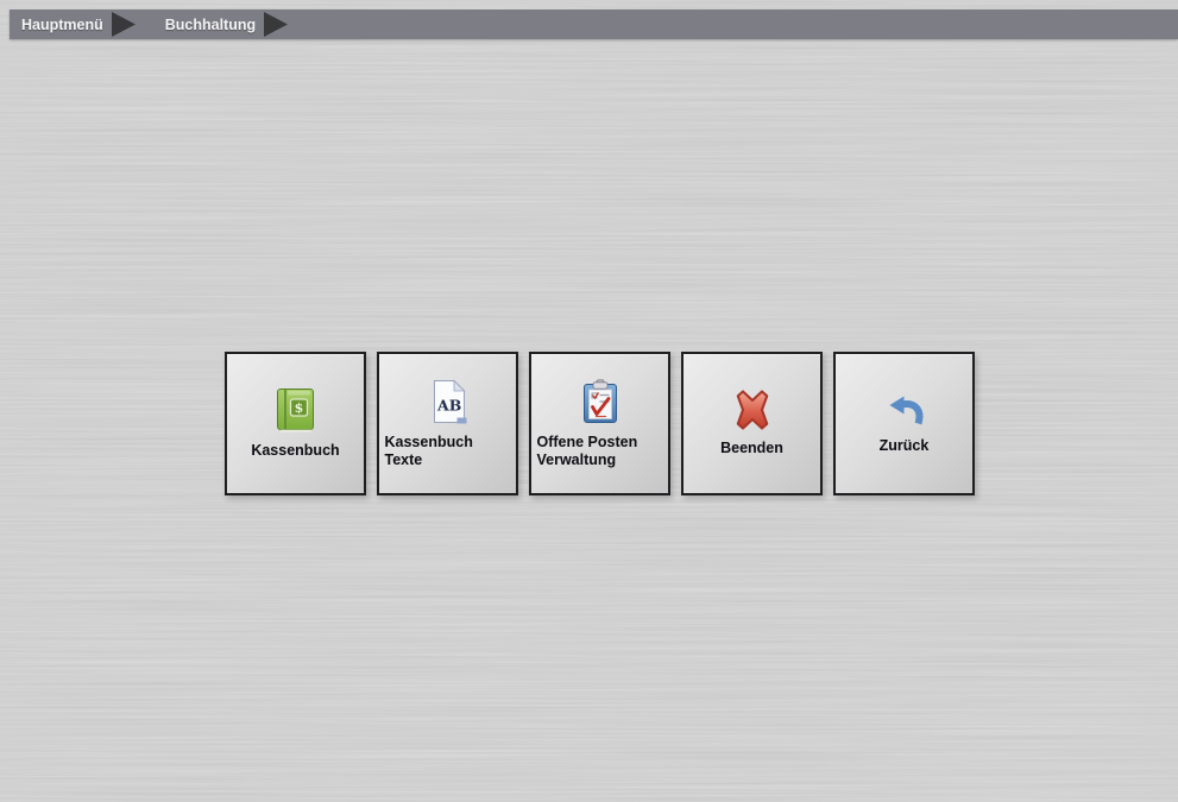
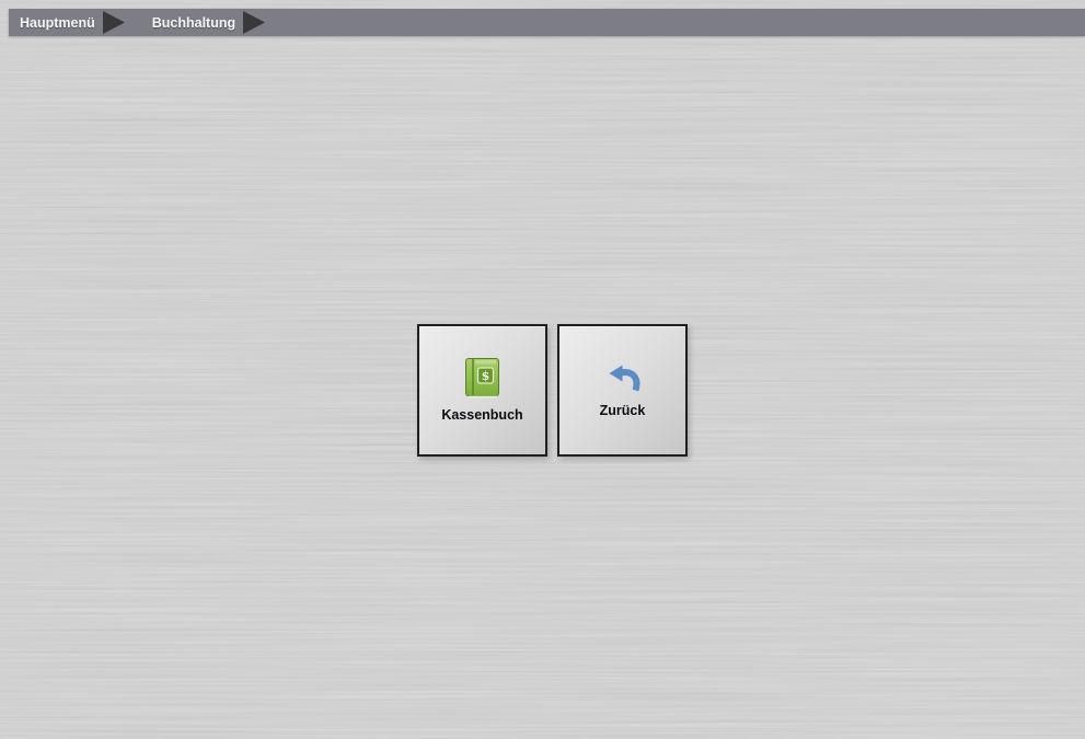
  Hauptmenü
  Buchhaltung
  $
  Kassenbuch
- AB
- Kassenbuch Texte
- Offene Posten Verwaltung
- Beenden
  Zurück
